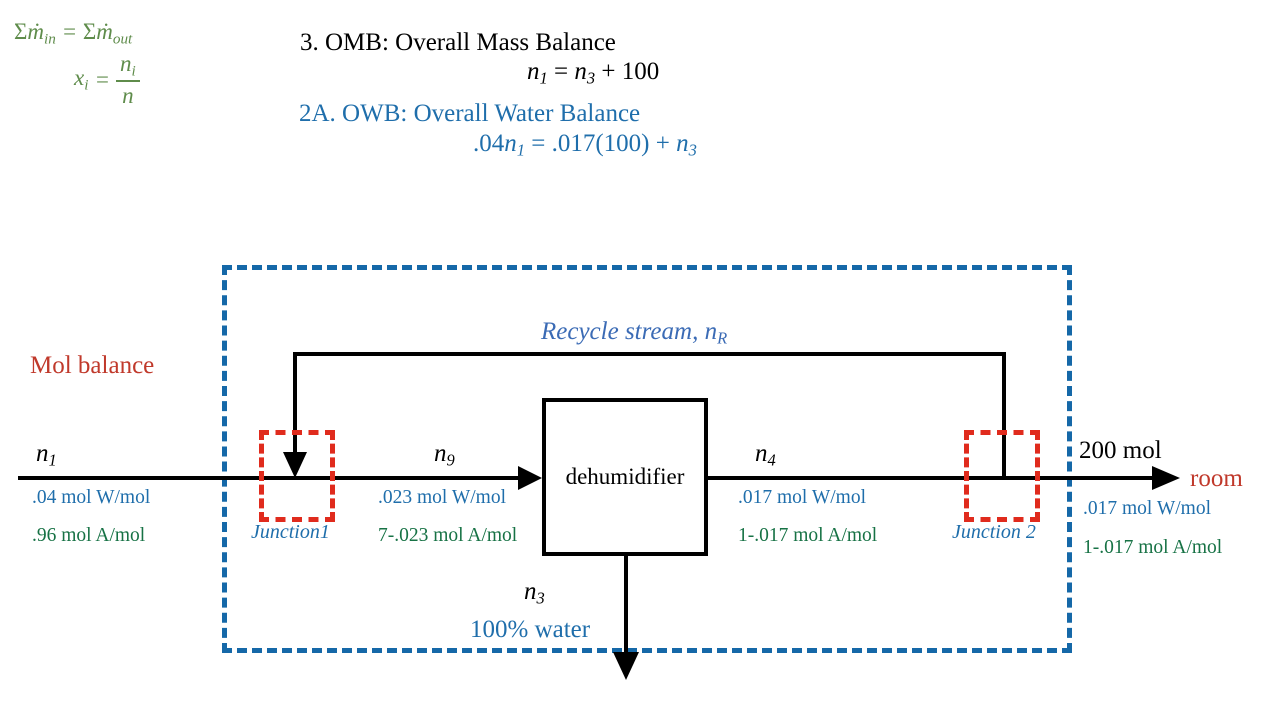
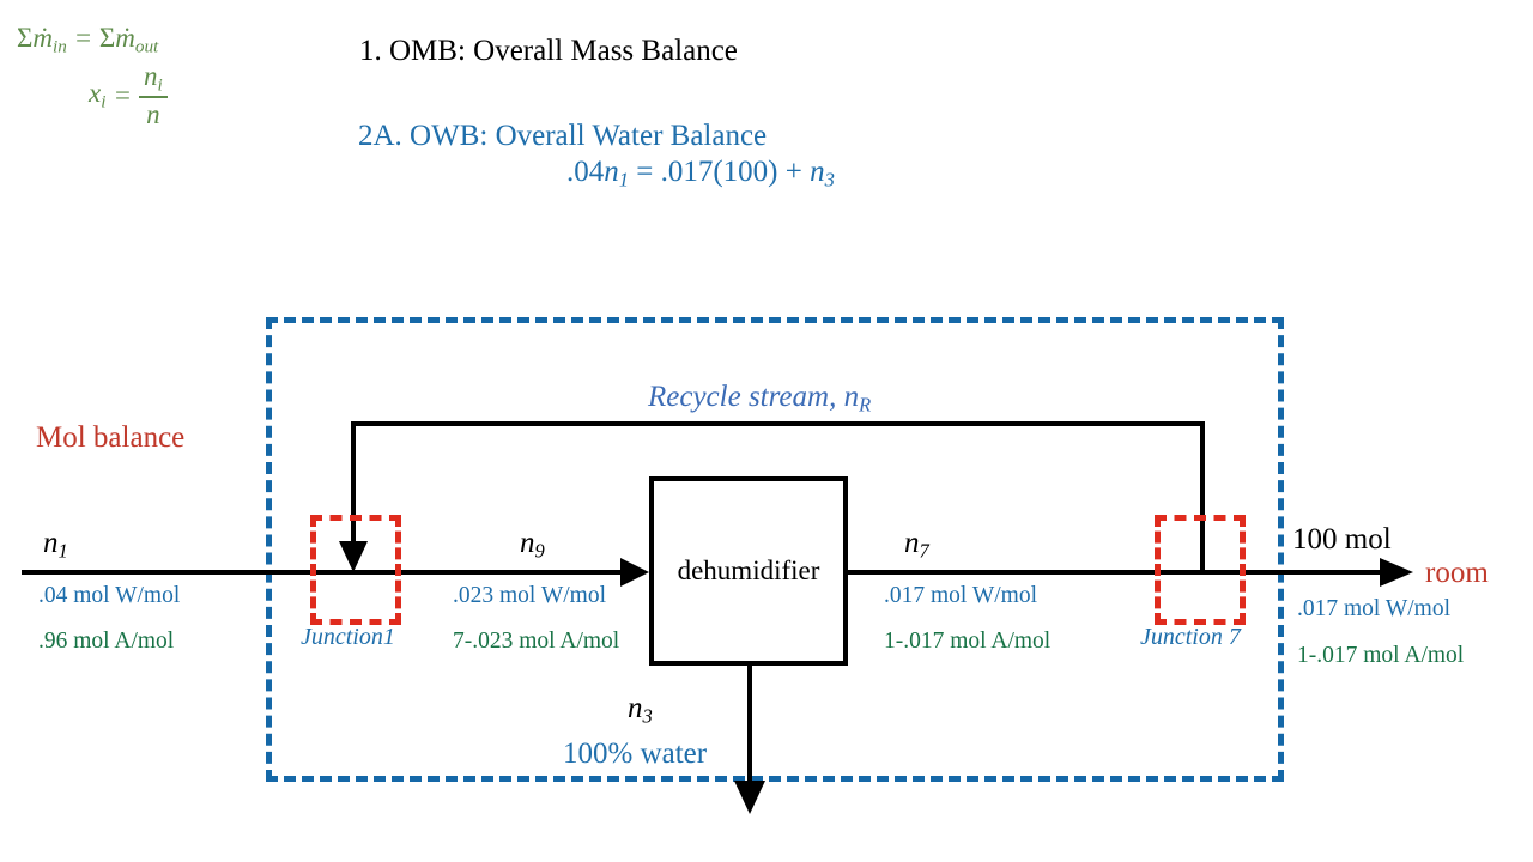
  Σṁin = Σṁout
  xi
  =
  ni
  n
- 3. OMB: Overall Mass Balance
+ 1. OMB: Overall Mass Balance
- n1 = n3 + 100
  2A. OWB: Overall Water Balance
  .04n1 = .017(100) + n3
  Recycle stream, nR
  Mol balance
  dehumidifier
  Junction1
- Junction 2
+ Junction 7
  n1
  .04 mol W/mol
  .96 mol A/mol
  n9
  .023 mol W/mol
  7-.023 mol A/mol
- n4
+ n7
  .017 mol W/mol
  1-.017 mol A/mol
  n3
  100% water
- 200 mol
+ 100 mol
  room
  .017 mol W/mol
  1-.017 mol A/mol
